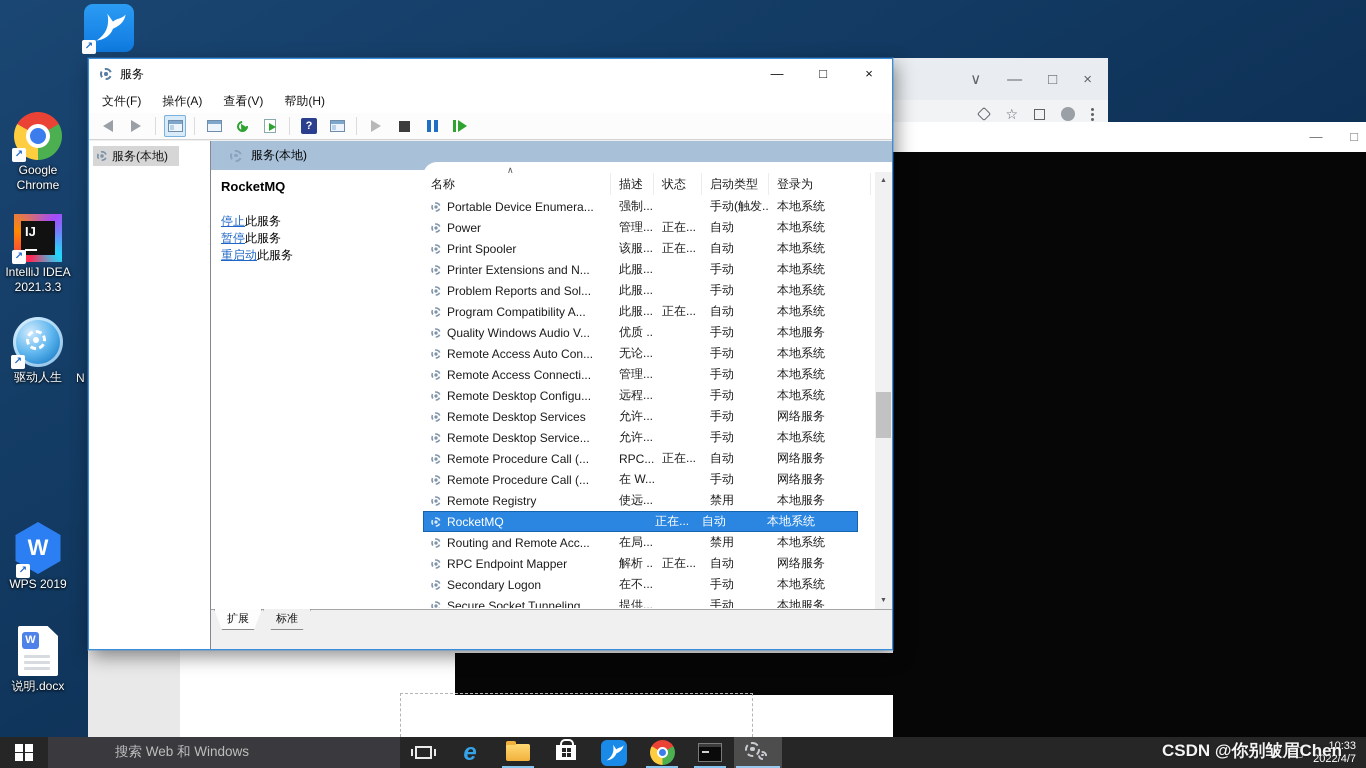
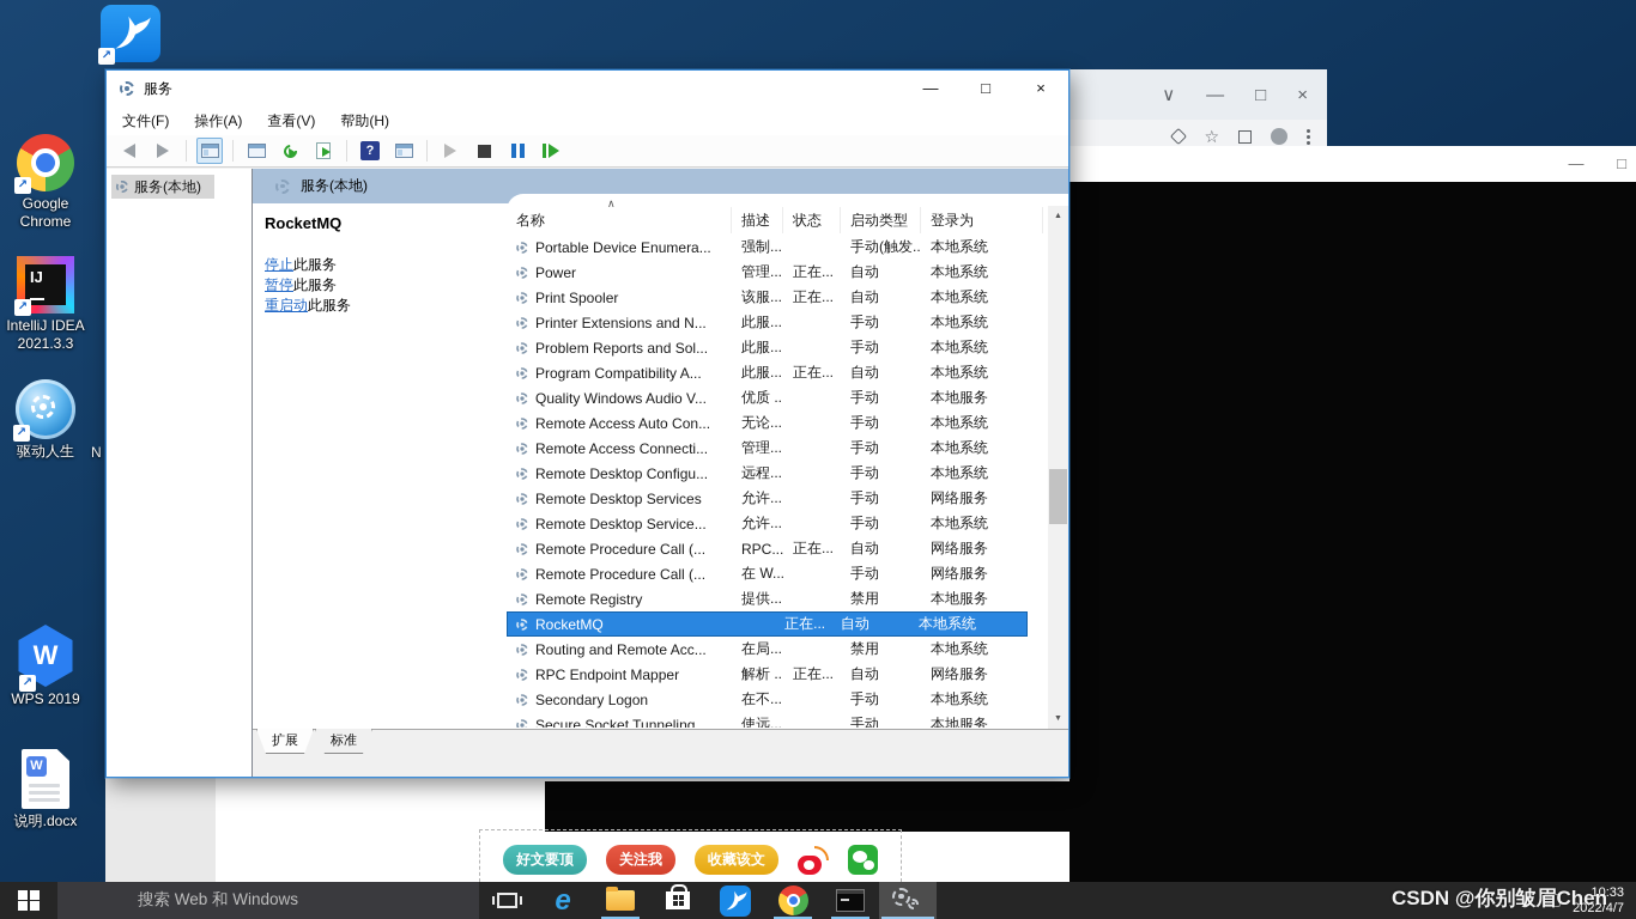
  ↗
  ↗
  Google Chrome
  IJ
  ↗
  IntelliJ IDEA 2021.3.3
  ↗
  驱动人生
  N
  W
  ↗
  WPS 2019
  W
  说明.docx
  ∨
  —
  □
  ×
  ☆
  —
  □
+ 好文要顶
+ 关注我
+ 收藏该文
  服务
  —
  □
  ×
  文件(F)
  操作(A)
  查看(V)
  帮助(H)
  ?
  服务(本地)
  服务(本地)
  RocketMQ
  停止此服务
  暂停此服务
  重启动此服务
  ∧
  名称
  描述
  状态
  启动类型
  登录为
  Portable Device Enumera...
  强制...
  手动(触发..
  本地系统
  Power
  管理...
  正在...
  自动
  本地系统
  Print Spooler
  该服...
  正在...
  自动
  本地系统
  Printer Extensions and N...
  此服...
  手动
  本地系统
  Problem Reports and Sol...
  此服...
  手动
  本地系统
  Program Compatibility A...
  此服...
  正在...
  自动
  本地系统
  Quality Windows Audio V...
  优质 ..
  手动
  本地服务
  Remote Access Auto Con...
  无论...
  手动
  本地系统
  Remote Access Connecti...
  管理...
  手动
  本地系统
  Remote Desktop Configu...
  远程...
  手动
  本地系统
  Remote Desktop Services
  允许...
  手动
  网络服务
  Remote Desktop Service...
  允许...
  手动
  本地系统
  Remote Procedure Call (...
  RPC...
  正在...
  自动
  网络服务
  Remote Procedure Call (...
  在 W...
  手动
  网络服务
  Remote Registry
- 使远...
+ 提供...
  禁用
  本地服务
  RocketMQ
  正在...
  自动
  本地系统
  Routing and Remote Acc...
  在局...
  禁用
  本地系统
  RPC Endpoint Mapper
  解析 ..
  正在...
  自动
  网络服务
  Secondary Logon
  在不...
  手动
  本地系统
  Secure Socket Tunneling
- 提供...
+ 使远...
  手动
  本地服务
  扩展
  标准
  搜索 Web 和 Windows
  e
  ∧
  10:33
  2022/4/7
  CSDN @你别皱眉Chen
